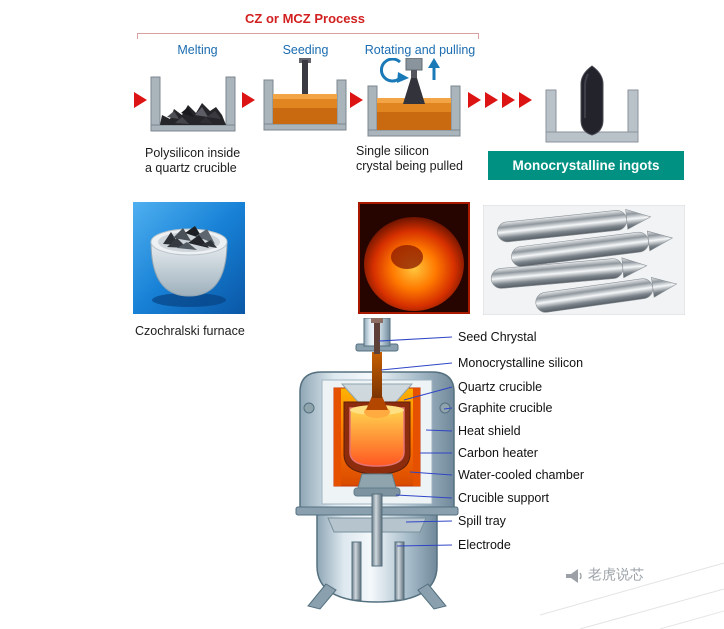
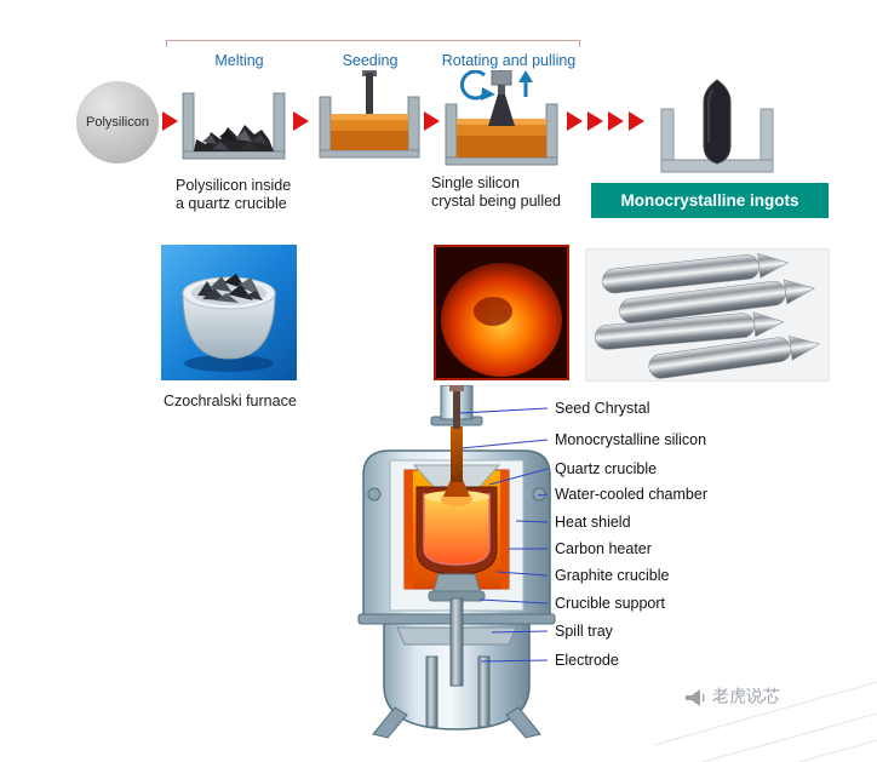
- CZ or MCZ Process
  Melting
  Seeding
  Rotating and pulling
+ Polysilicon
  Polysilicon inside
  a quartz crucible
  Single silicon
  crystal being pulled
  Monocrystalline ingots
  Czochralski furnace
  Seed Chrystal
  Monocrystalline silicon
  Quartz crucible
- Graphite crucible
+ Water-cooled chamber
  Heat shield
  Carbon heater
- Water-cooled chamber
+ Graphite crucible
  Crucible support
  Spill tray
  Electrode
  老虎说芯
